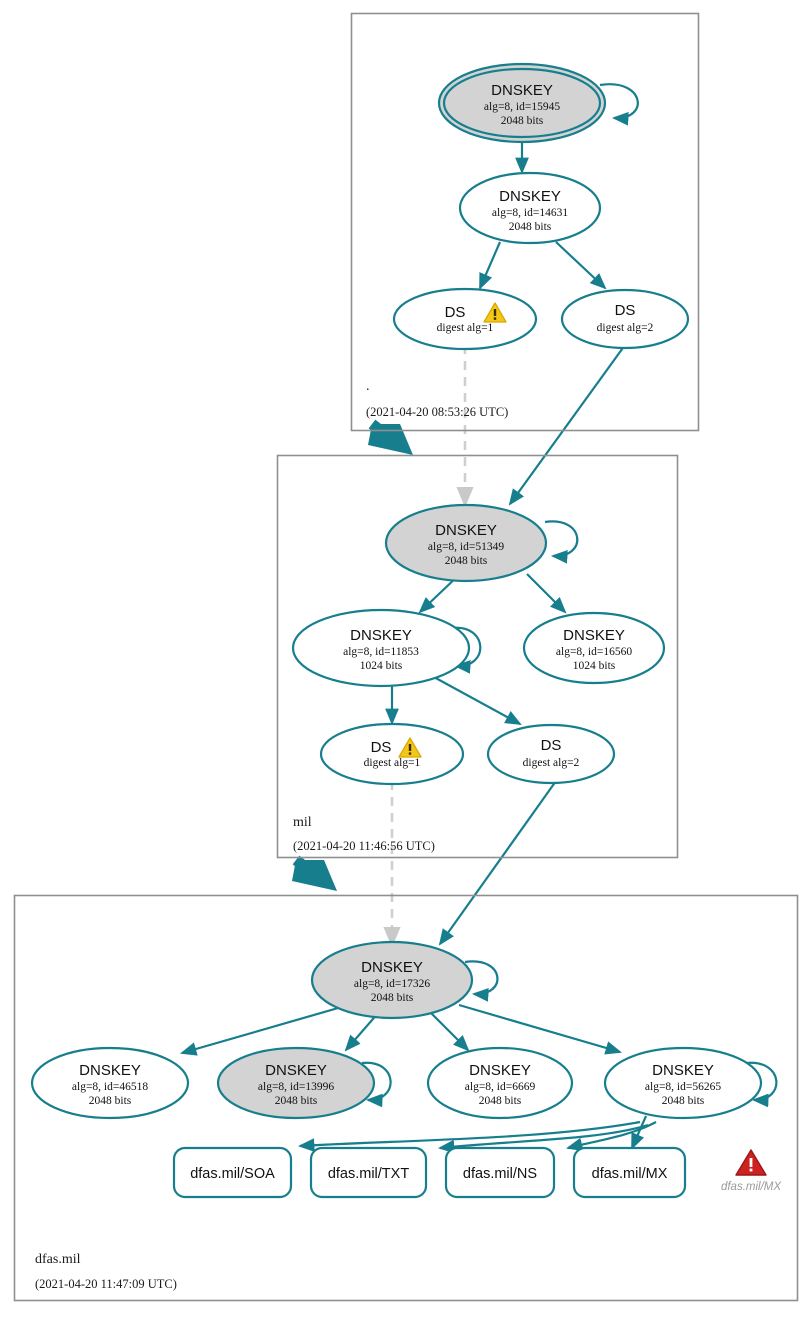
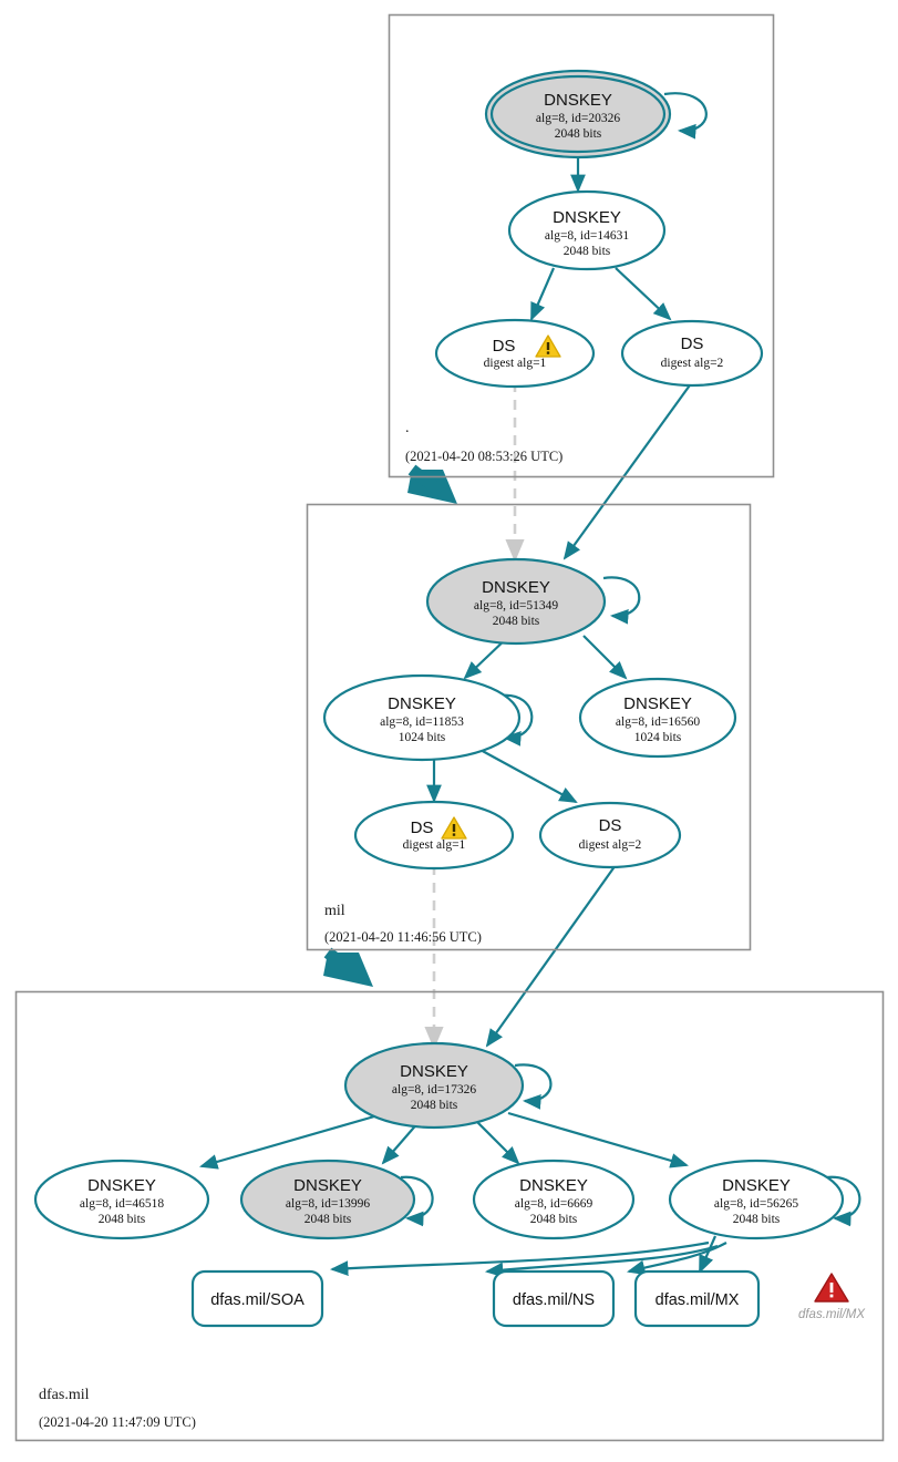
  .
  (2021-04-20 08:53:26 UTC)
  DNSKEY
- alg=8, id=15945
+ alg=8, id=20326
  2048 bits
  DNSKEY
  alg=8, id=14631
  2048 bits
  DS
  digest alg=1
  DS
  digest alg=2
  mil
  (2021-04-20 11:46:56 UTC)
  DNSKEY
  alg=8, id=51349
  2048 bits
  DNSKEY
  alg=8, id=11853
  1024 bits
  DNSKEY
  alg=8, id=16560
  1024 bits
  DS
  digest alg=1
  DS
  digest alg=2
  dfas.mil
  (2021-04-20 11:47:09 UTC)
  DNSKEY
  alg=8, id=17326
  2048 bits
  DNSKEY
  alg=8, id=46518
  2048 bits
  DNSKEY
  alg=8, id=13996
  2048 bits
  DNSKEY
  alg=8, id=6669
  2048 bits
  DNSKEY
  alg=8, id=56265
  2048 bits
  dfas.mil/SOA
- dfas.mil/TXT
  dfas.mil/NS
  dfas.mil/MX
  dfas.mil/MX
